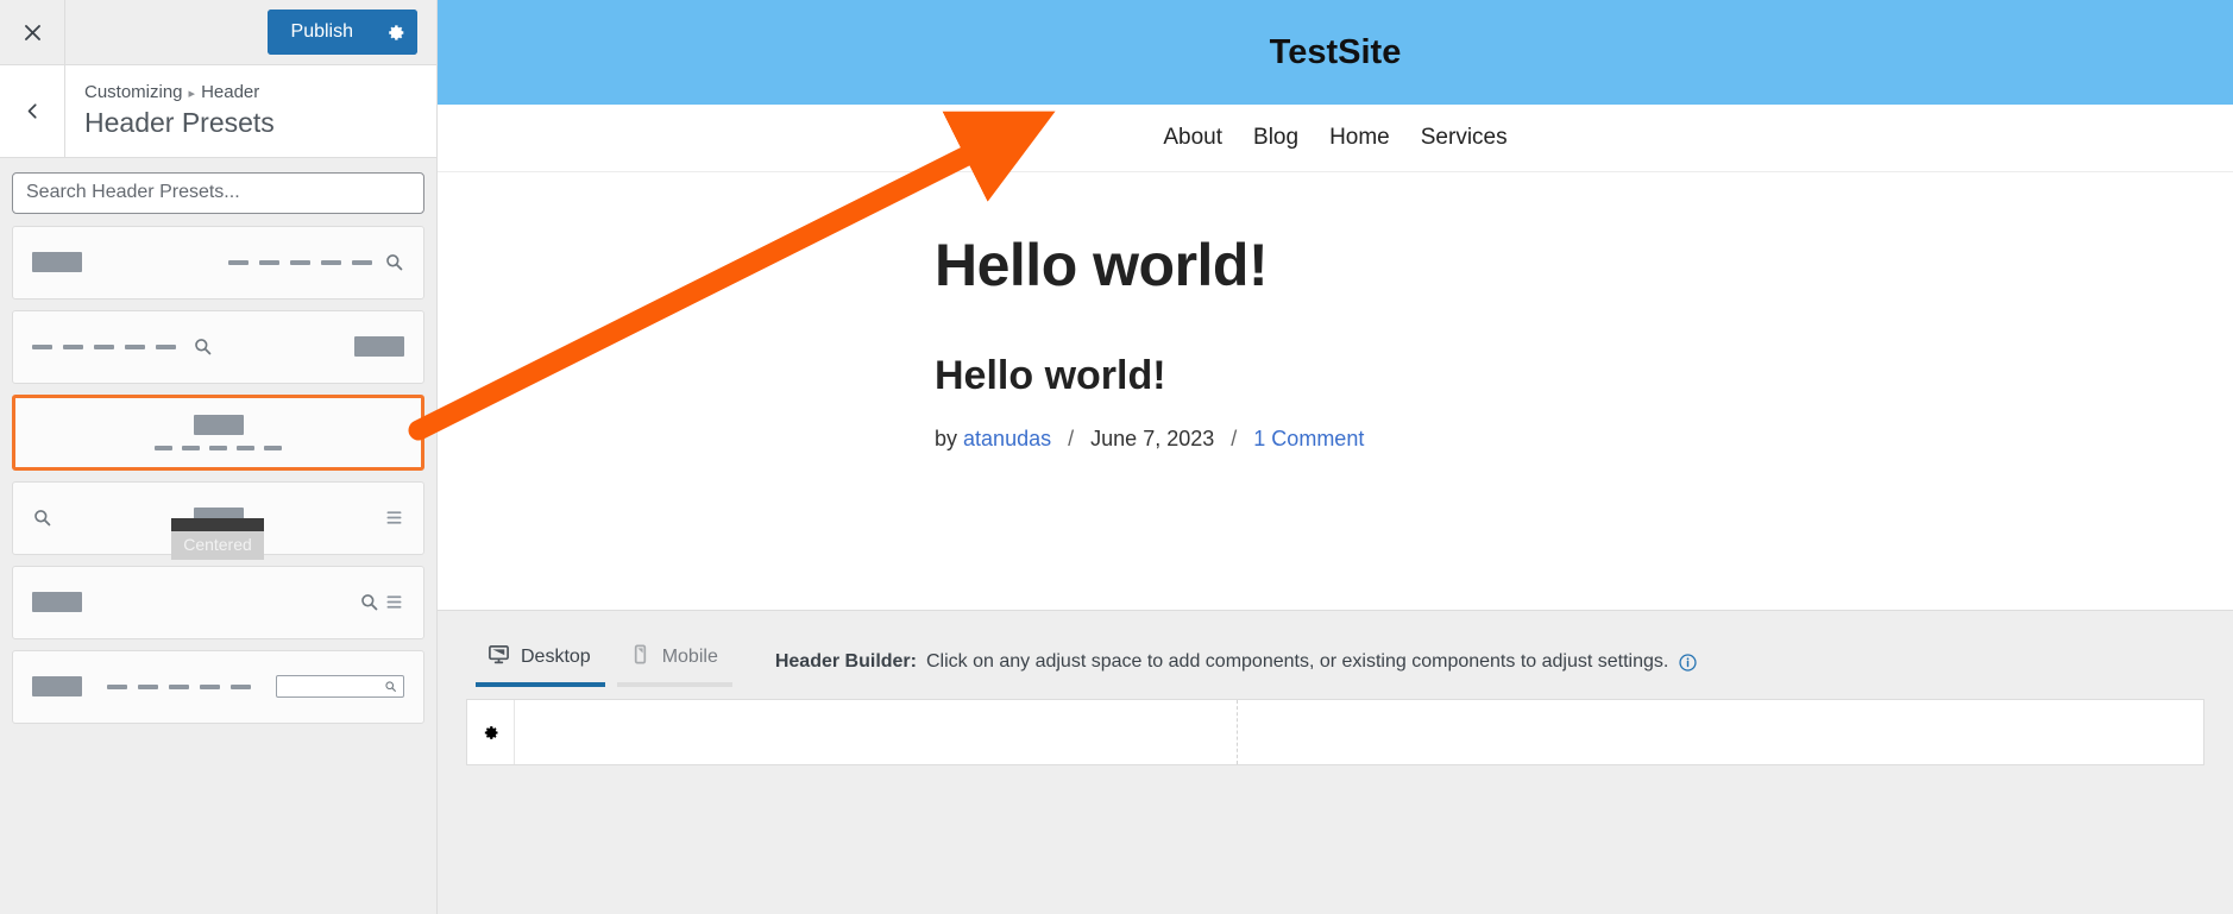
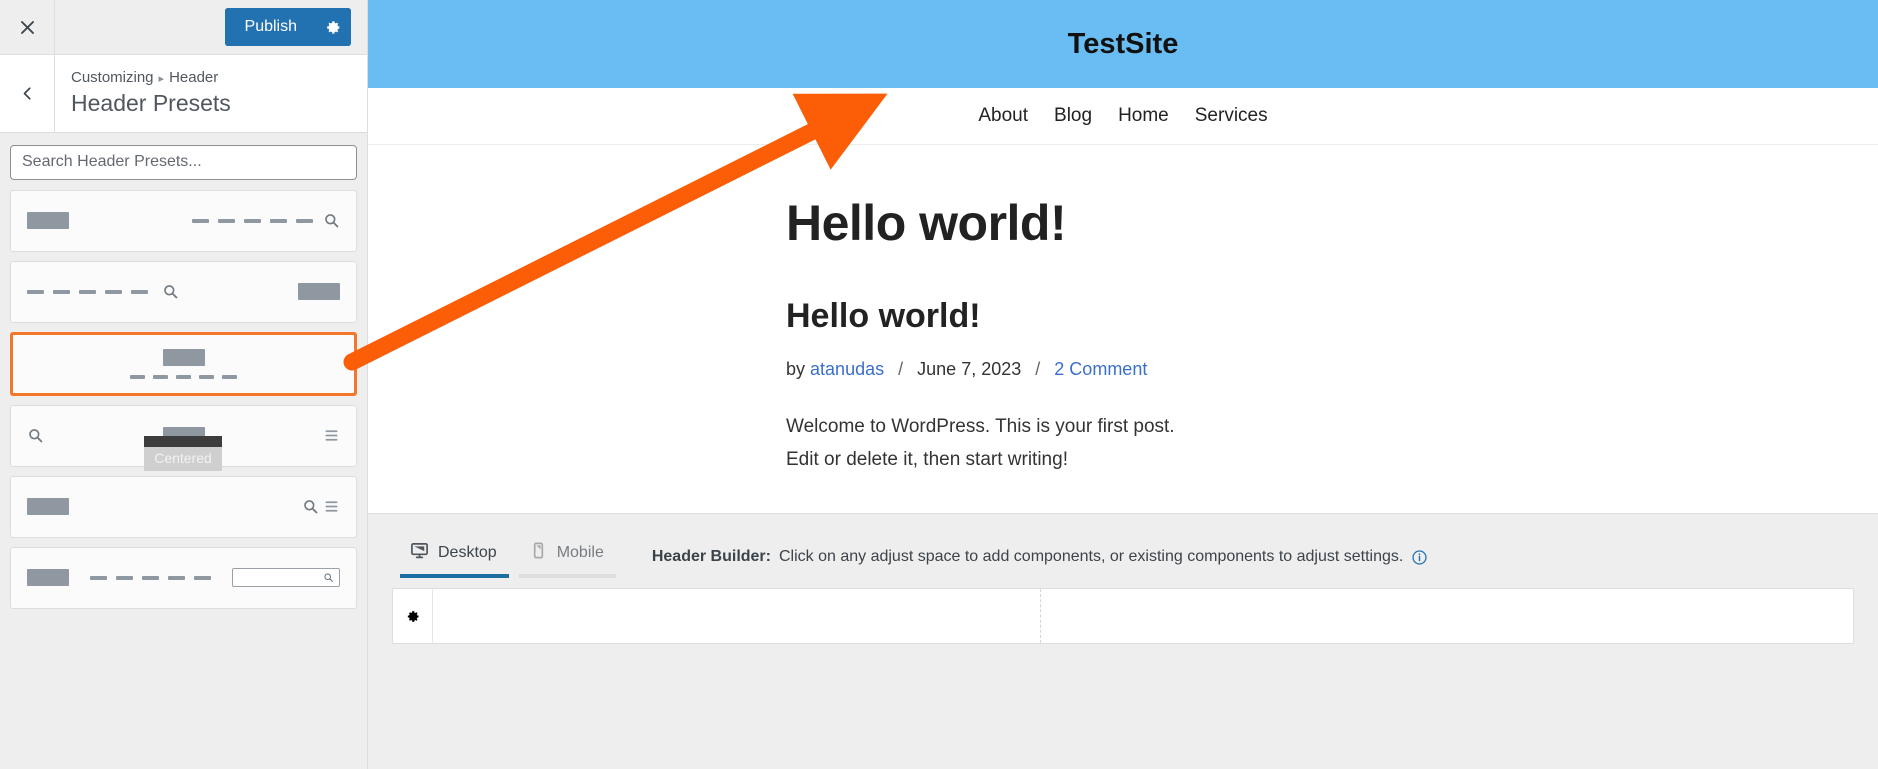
  Publish
  Customizing ▸ Header
  Header Presets
  Search Header Presets...
  Centered
  TestSite
  About
  Blog
  Home
  Services
  Hello world!
  Hello world!
- by atanudas / June 7, 2023 / 1 Comment
+ by atanudas / June 7, 2023 / 2 Comment
+ Welcome to WordPress. This is your first post. Edit or delete it, then start writing!
  Desktop
  Mobile
  Header Builder:
  Click on any adjust space to add components, or existing components to adjust settings.
